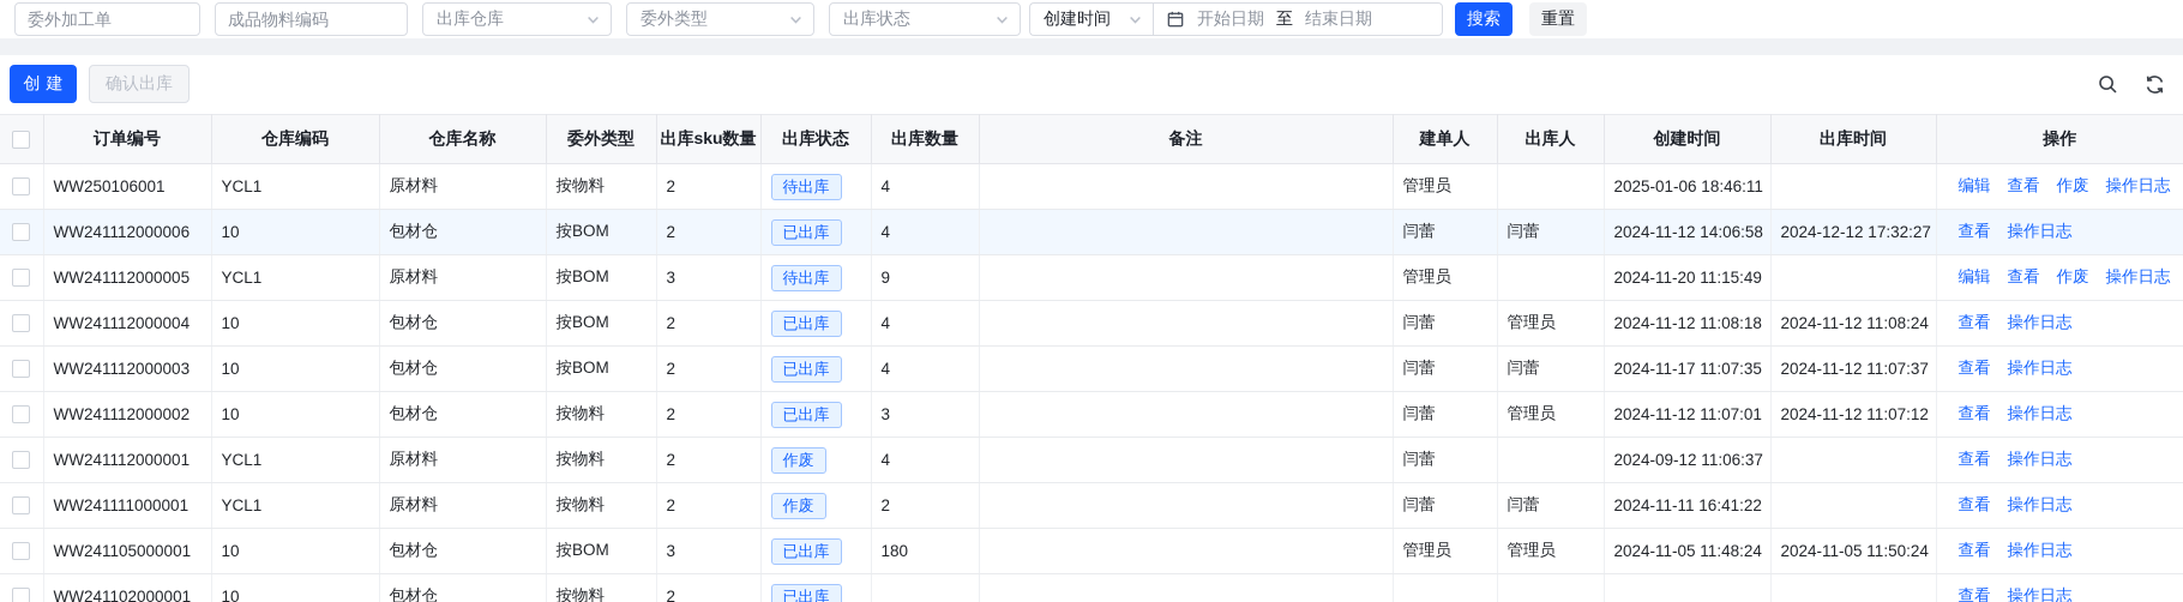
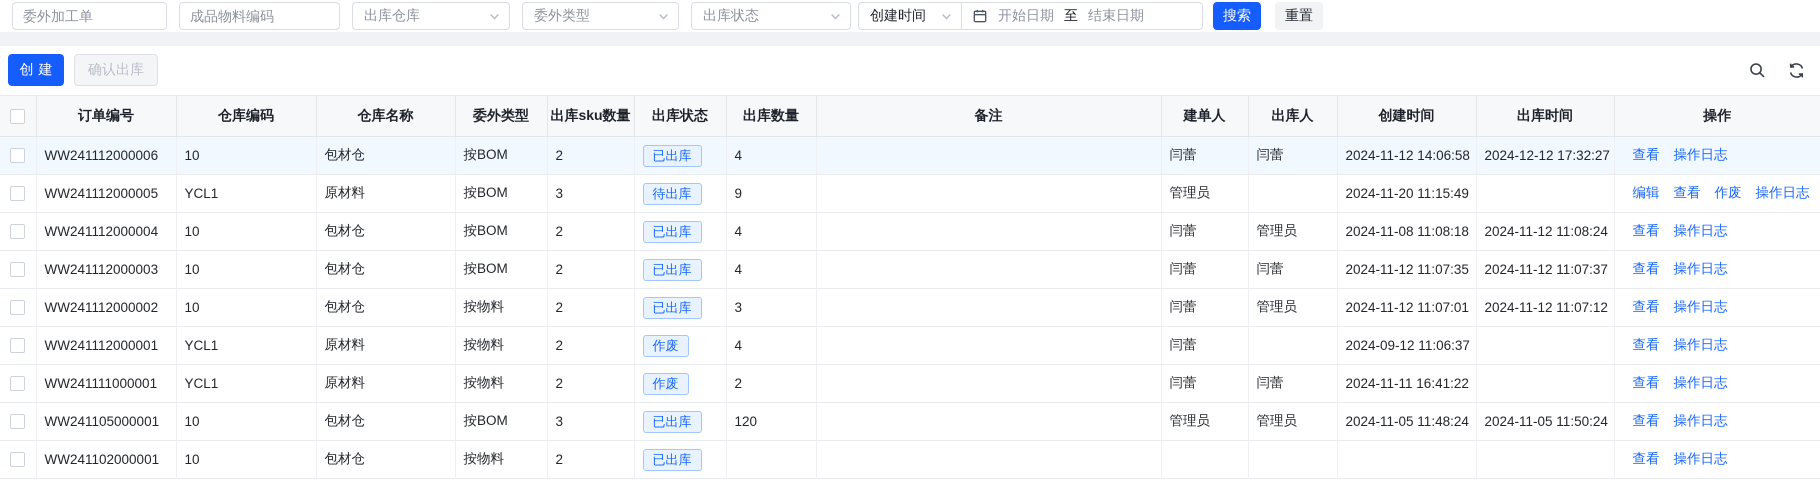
  委外加工单
  成品物料编码
  出库仓库
  委外类型
  出库状态
  创建时间
  开始日期
  至
  结束日期
  搜索
  重置
  创建
  确认出库
  	订单编号	仓库编码	仓库名称	委外类型	出库sku数量	出库状态	出库数量	备注	建单人	出库人	创建时间	出库时间	操作
- 	WW250106001	YCL1	原材料	按物料	2	待出库	4		管理员		2025-01-06 18:46:11		编辑 查看 作废 操作日志
  	WW241112000006	10	包材仓	按BOM	2	已出库	4		闫蕾	闫蕾	2024-11-12 14:06:58	2024-12-12 17:32:27	查看 操作日志
  	WW241112000005	YCL1	原材料	按BOM	3	待出库	9		管理员		2024-11-20 11:15:49		编辑 查看 作废 操作日志
- 	WW241112000004	10	包材仓	按BOM	2	已出库	4		闫蕾	管理员	2024-11-12 11:08:18	2024-11-12 11:08:24	查看 操作日志
+ 	WW241112000004	10	包材仓	按BOM	2	已出库	4		闫蕾	管理员	2024-11-08 11:08:18	2024-11-12 11:08:24	查看 操作日志
- 	WW241112000003	10	包材仓	按BOM	2	已出库	4		闫蕾	闫蕾	2024-11-17 11:07:35	2024-11-12 11:07:37	查看 操作日志
+ 	WW241112000003	10	包材仓	按BOM	2	已出库	4		闫蕾	闫蕾	2024-11-12 11:07:35	2024-11-12 11:07:37	查看 操作日志
  	WW241112000002	10	包材仓	按物料	2	已出库	3		闫蕾	管理员	2024-11-12 11:07:01	2024-11-12 11:07:12	查看 操作日志
  	WW241112000001	YCL1	原材料	按物料	2	作废	4		闫蕾		2024-09-12 11:06:37		查看 操作日志
  	WW241111000001	YCL1	原材料	按物料	2	作废	2		闫蕾	闫蕾	2024-11-11 16:41:22		查看 操作日志
- 	WW241105000001	10	包材仓	按BOM	3	已出库	180		管理员	管理员	2024-11-05 11:48:24	2024-11-05 11:50:24	查看 操作日志
+ 	WW241105000001	10	包材仓	按BOM	3	已出库	120		管理员	管理员	2024-11-05 11:48:24	2024-11-05 11:50:24	查看 操作日志
  	WW241102000001	10	包材仓	按物料	2	已出库							查看 操作日志
